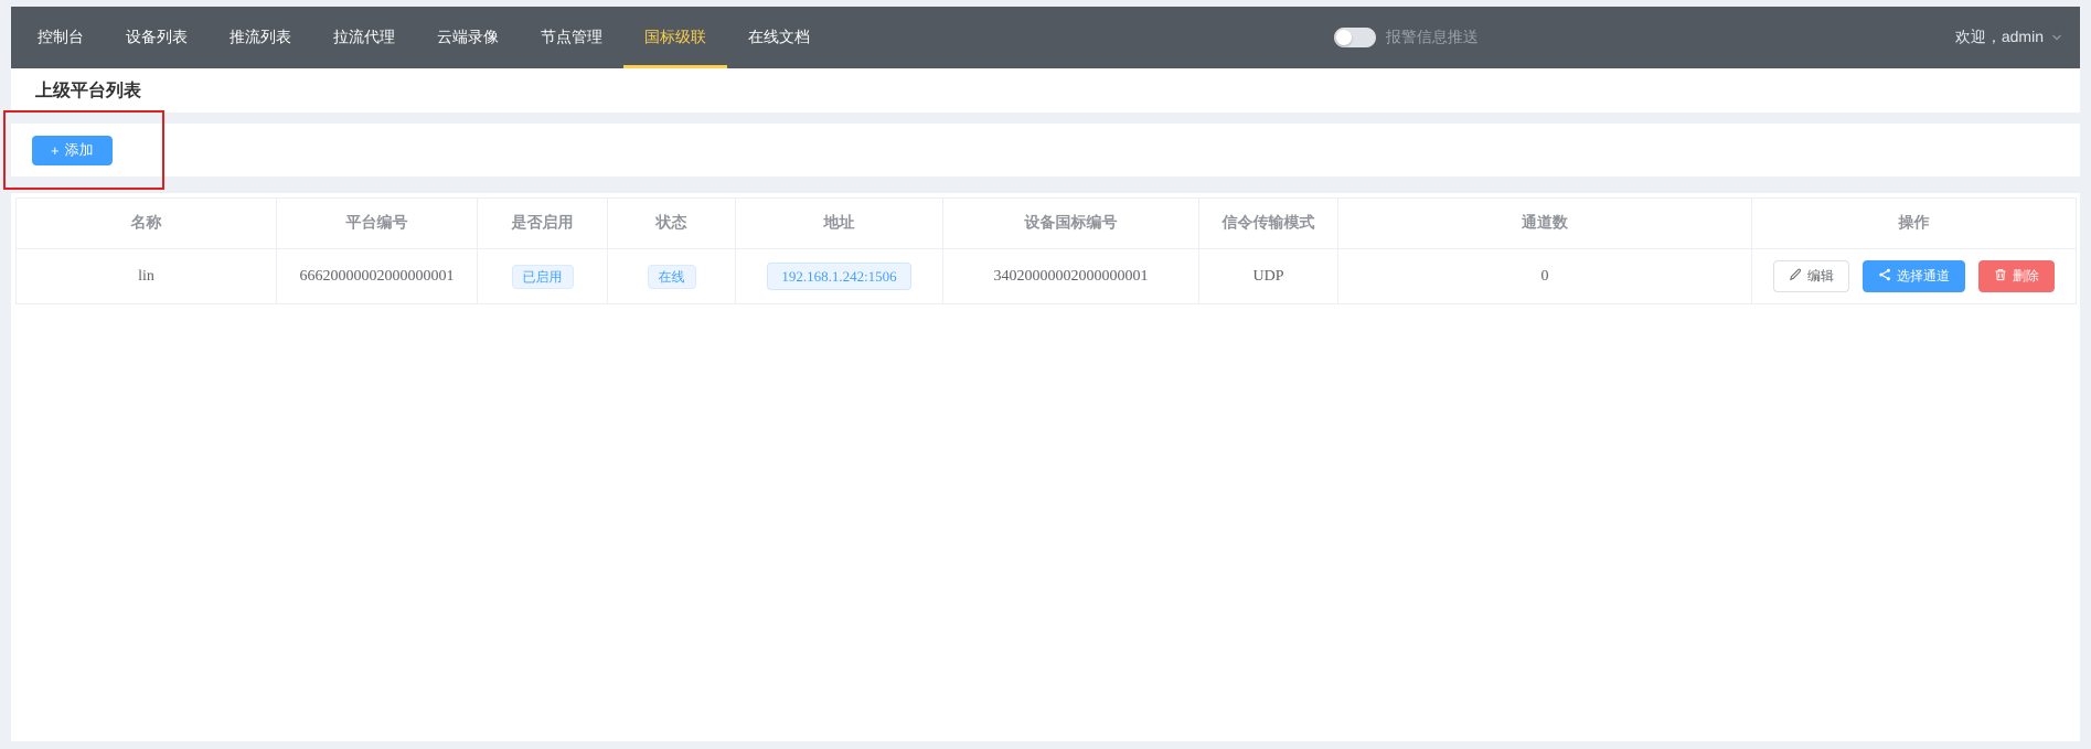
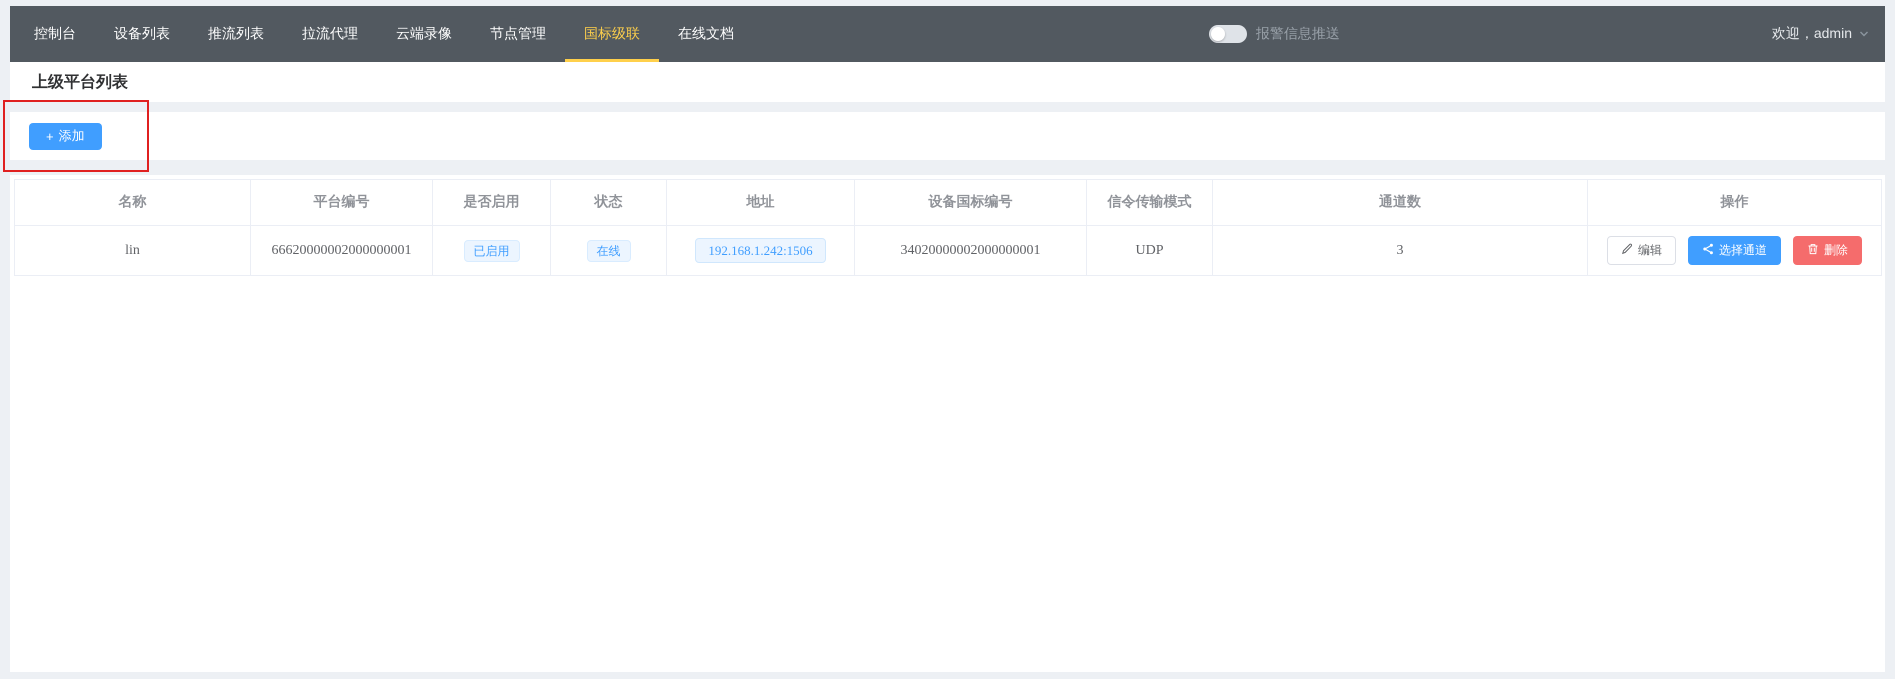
  控制台
  设备列表
  推流列表
  拉流代理
  云端录像
  节点管理
  国标级联
  在线文档
  报警信息推送
  欢迎，admin
  上级平台列表
  +
  添加
  名称	平台编号	是否启用	状态	地址	设备国标编号	信令传输模式	通道数	操作
- lin	66620000002000000001	已启用	在线	192.168.1.242:1506	34020000002000000001	UDP	0	编辑 选择通道 删除
+ lin	66620000002000000001	已启用	在线	192.168.1.242:1506	34020000002000000001	UDP	3	编辑 选择通道 删除
